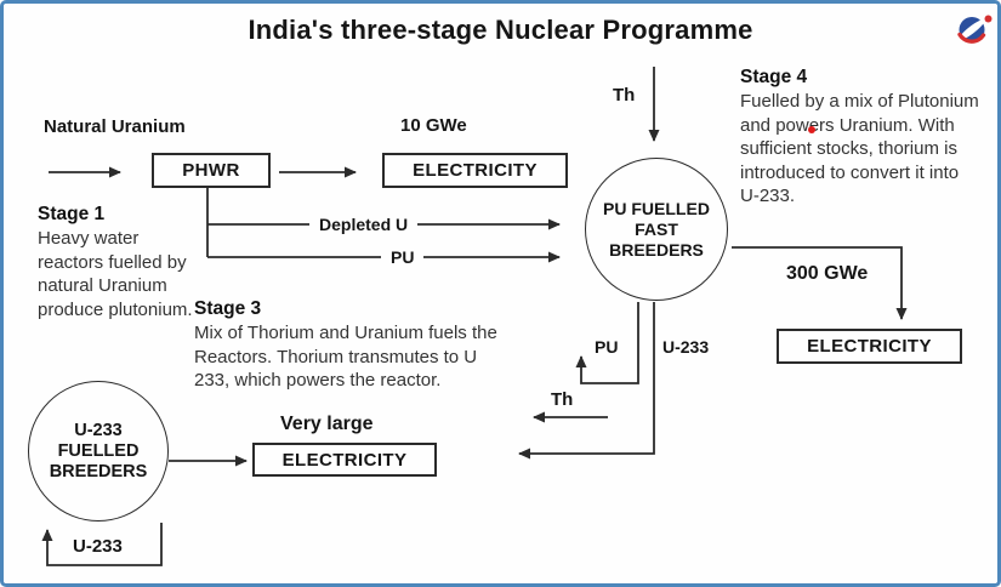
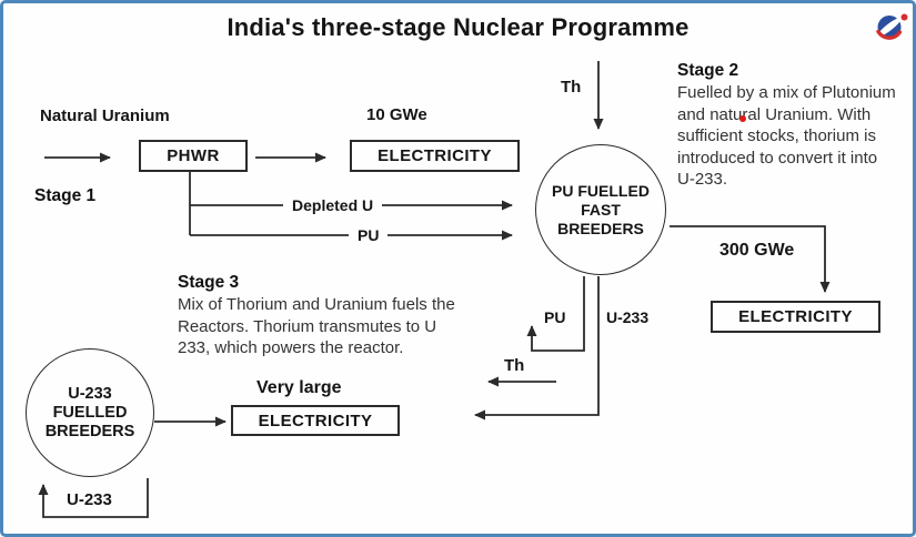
  India's three-stage Nuclear Programme
  Natural Uranium
  PHWR
  10 GWe
  ELECTRICITY
  Stage 1
- Heavy water reactors fuelled by natural Uranium produce plutonium.
  Depleted U
  PU
  Th
  PU FUELLED
  FAST
  BREEDERS
- Stage 4
+ Stage 2
- Fuelled by a mix of Plutonium and powers Uranium. With sufficient stocks, thorium is introduced to convert it into U-233.
+ Fuelled by a mix of Plutonium and natural Uranium. With sufficient stocks, thorium is introduced to convert it into U-233.
  300 GWe
  ELECTRICITY
  PU
  U-233
  Th
  Stage 3
  Mix of Thorium and Uranium fuels the Reactors. Thorium transmutes to U 233, which powers the reactor.
  U-233
  FUELLED
  BREEDERS
  Very large
  ELECTRICITY
  U-233
